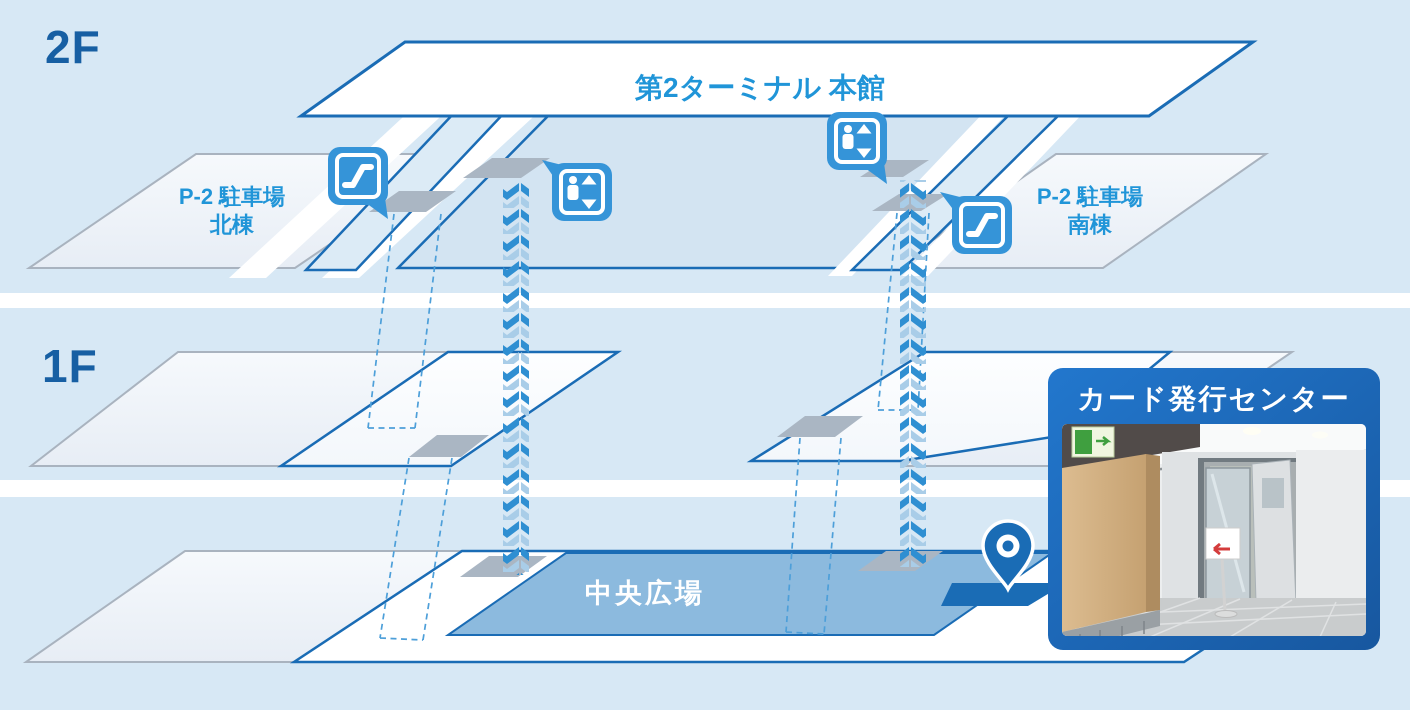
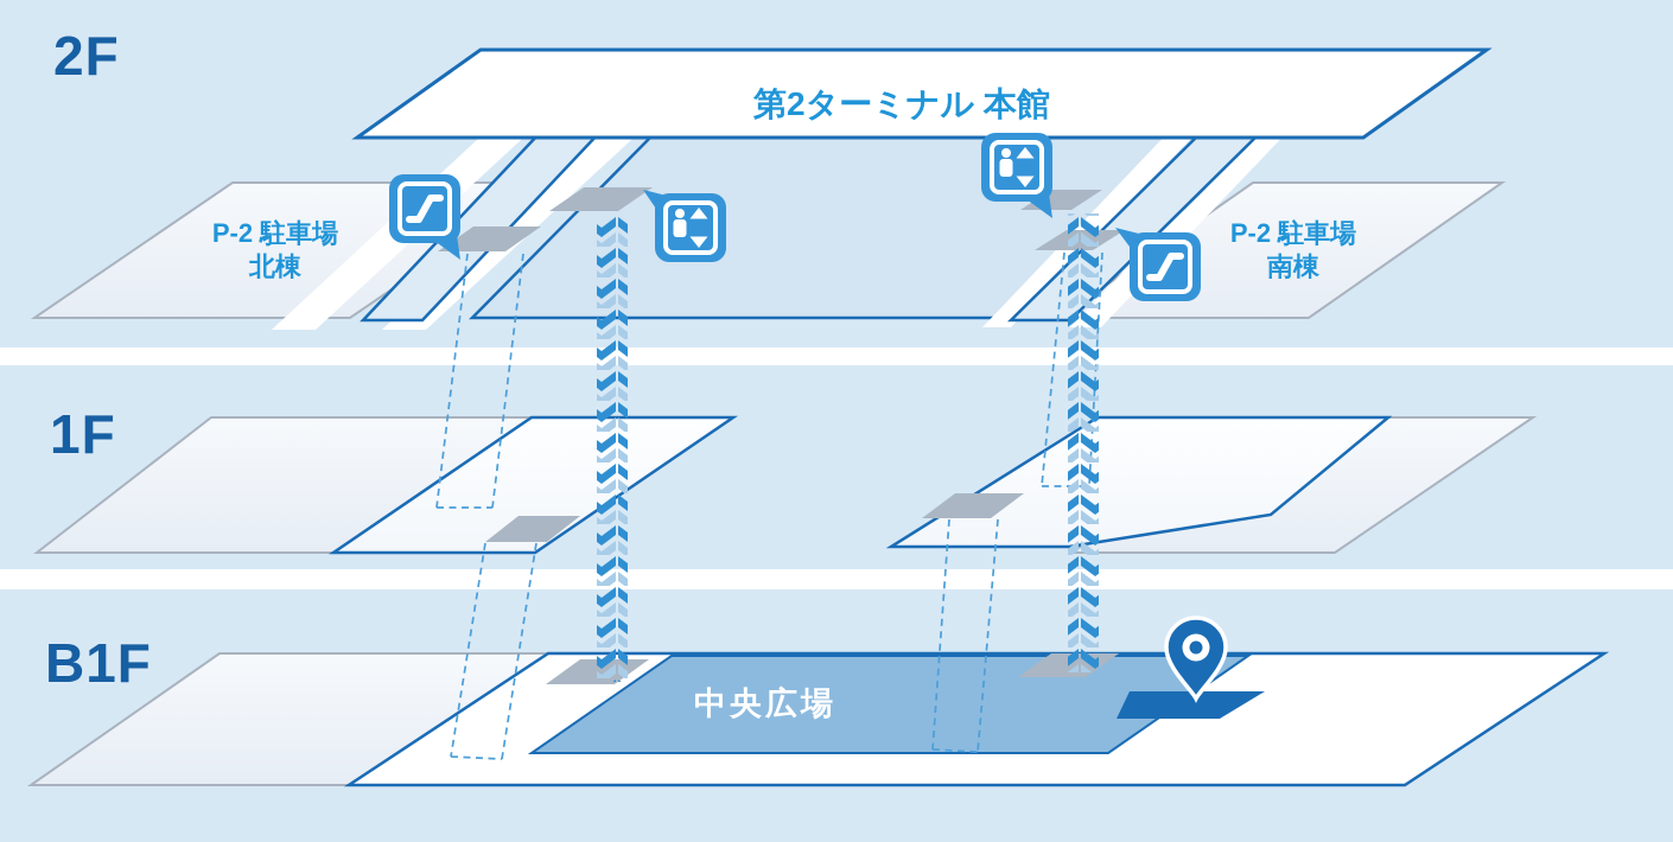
  第2ターミナル 本館
  P-2 駐車場
  北棟
  P-2 駐車場
  南棟
  中央広場
- カード発行センター
  2F
  1F
+ B1F
